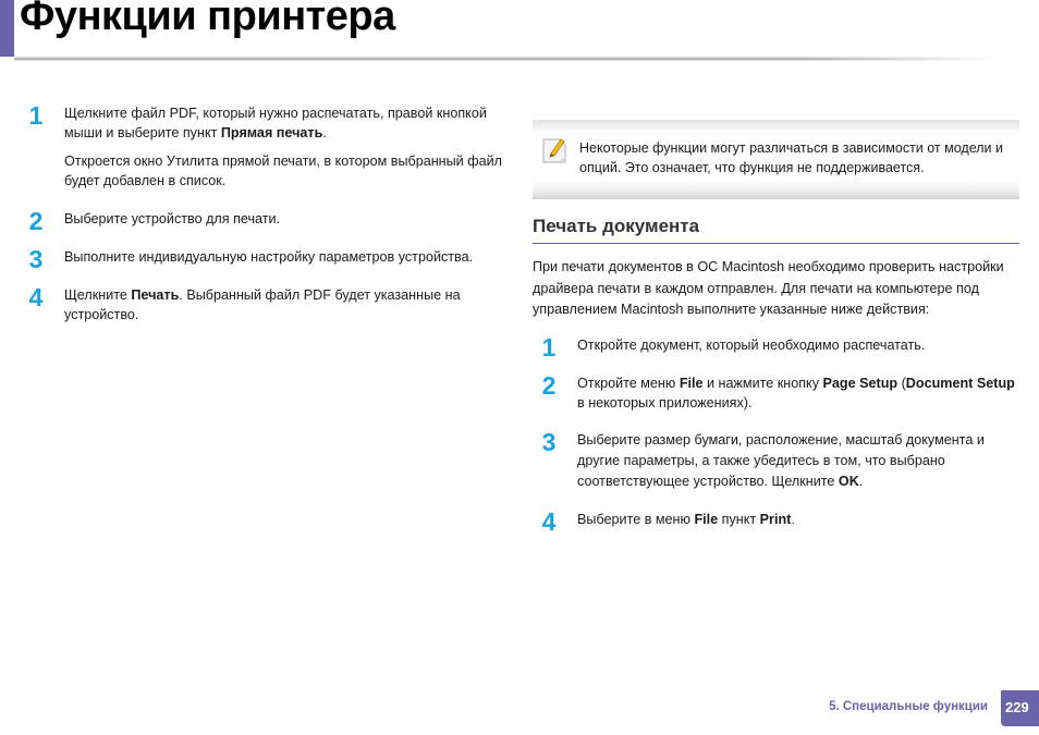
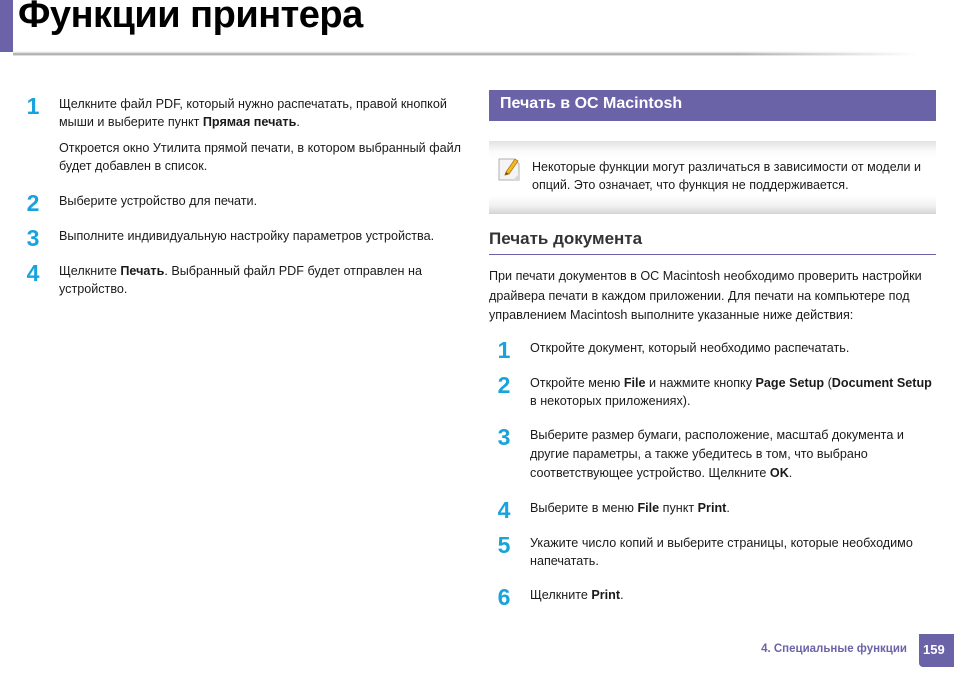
  Функции принтера
  1
  Щелкните файл PDF, который нужно распечатать, правой кнопкой мыши и выберите пункт Прямая печать.
  Откроется окно Утилита прямой печати, в котором выбранный файл будет добавлен в список.
  2
  Выберите устройство для печати.
  3
  Выполните индивидуальную настройку параметров устройства.
  4
- Щелкните Печать. Выбранный файл PDF будет указанные на устройство.
+ Щелкните Печать. Выбранный файл PDF будет отправлен на устройство.
+ Печать в ОС Macintosh
  Некоторые функции могут различаться в зависимости от модели и опций. Это означает, что функция не поддерживается.
  Печать документа
- При печати документов в ОС Macintosh необходимо проверить настройки драйвера печати в каждом отправлен. Для печати на компьютере под управлением Macintosh выполните указанные ниже действия:
+ При печати документов в ОС Macintosh необходимо проверить настройки драйвера печати в каждом приложении. Для печати на компьютере под управлением Macintosh выполните указанные ниже действия:
  1
  Откройте документ, который необходимо распечатать.
  2
  Откройте меню File и нажмите кнопку Page Setup (Document Setup в некоторых приложениях).
  3
  Выберите размер бумаги, расположение, масштаб документа и другие параметры, а также убедитесь в том, что выбрано соответствующее устройство. Щелкните OK.
  4
  Выберите в меню File пункт Print.
+ 5
+ Укажите число копий и выберите страницы, которые необходимо напечатать.
+ 6
+ Щелкните Print.
- 5. Специальные функции
+ 4. Специальные функции
- 229
+ 159
